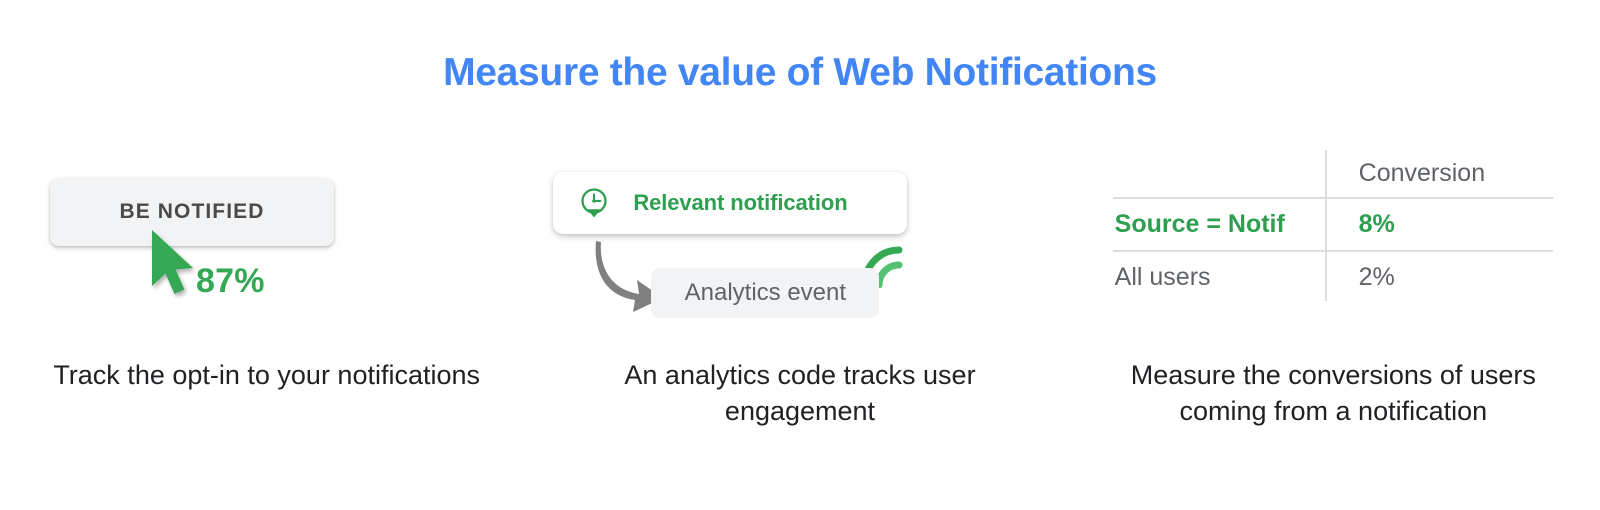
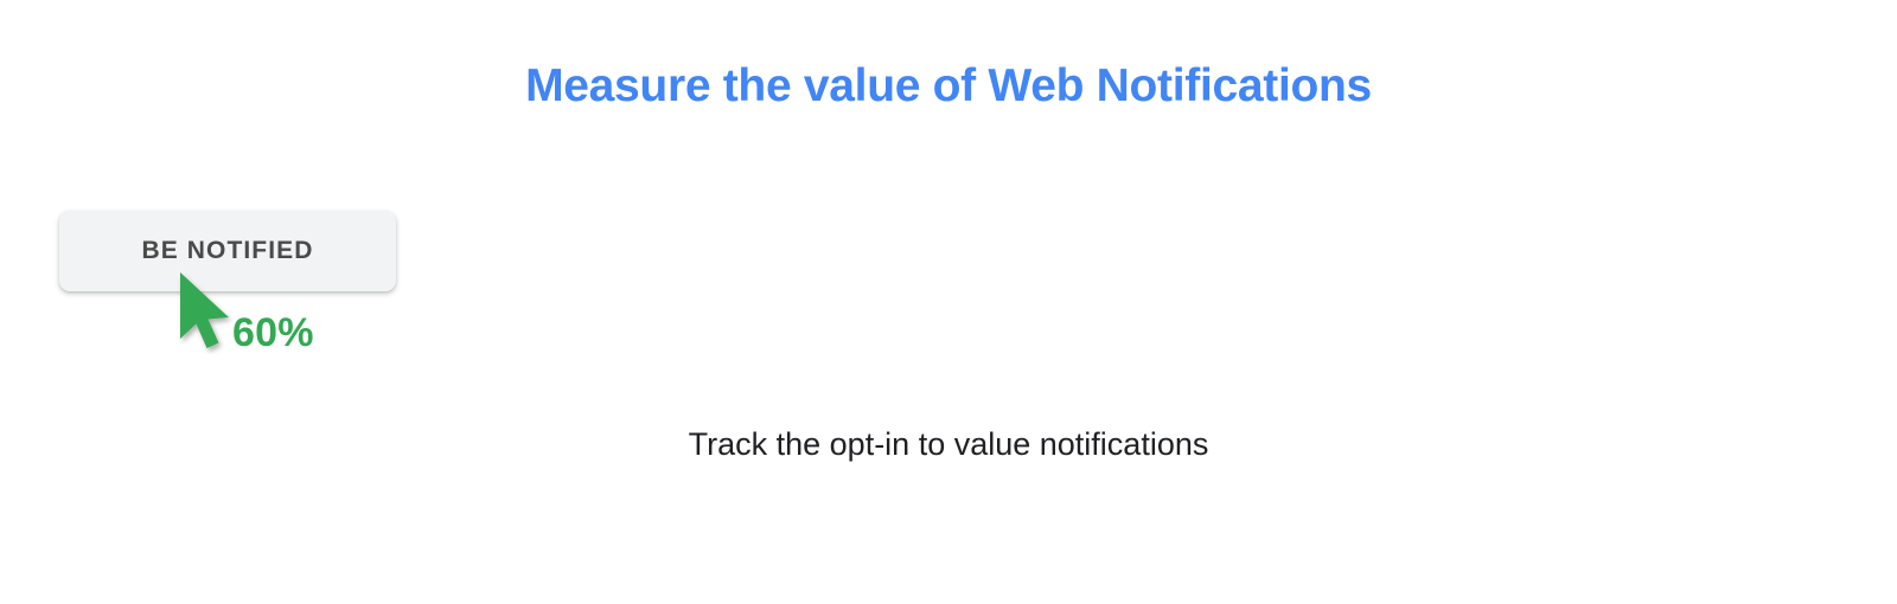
  Measure the value of Web Notifications
  BE NOTIFIED
- 87%
+ 60%
- Track the opt-in to your notifications
+ Track the opt-in to value notifications
- Relevant notification
- Analytics event
- An analytics code tracks user engagement
- Conversion
- Source = Notif
- 8%
- All users
- 2%
- Measure the conversions of users coming from a notification
